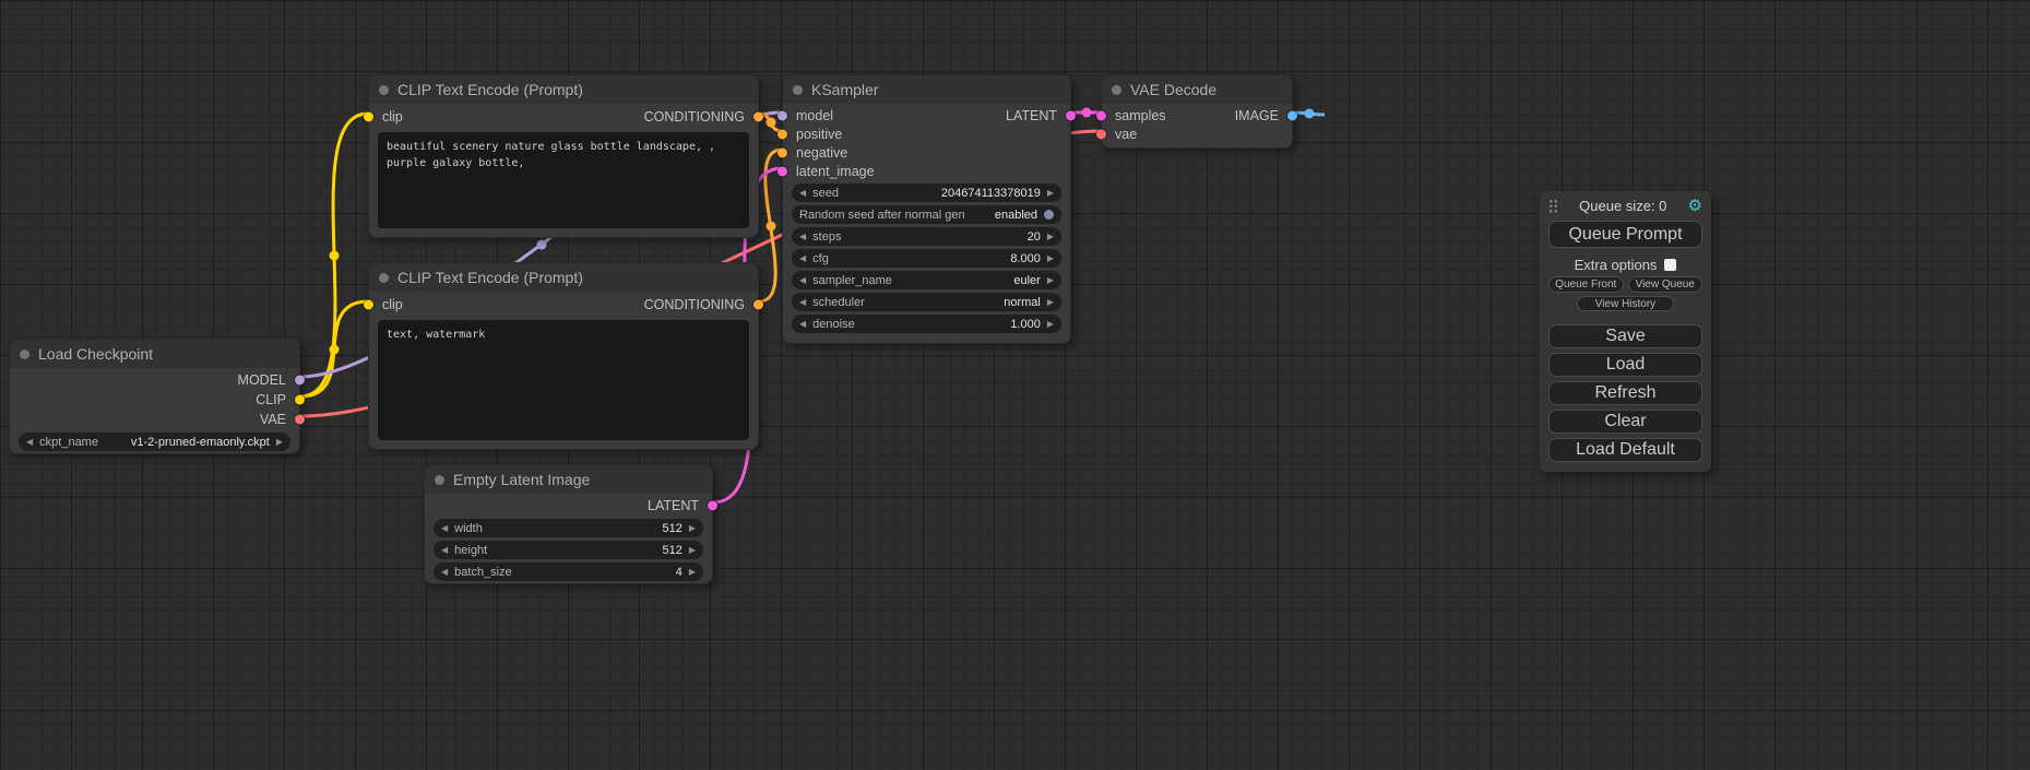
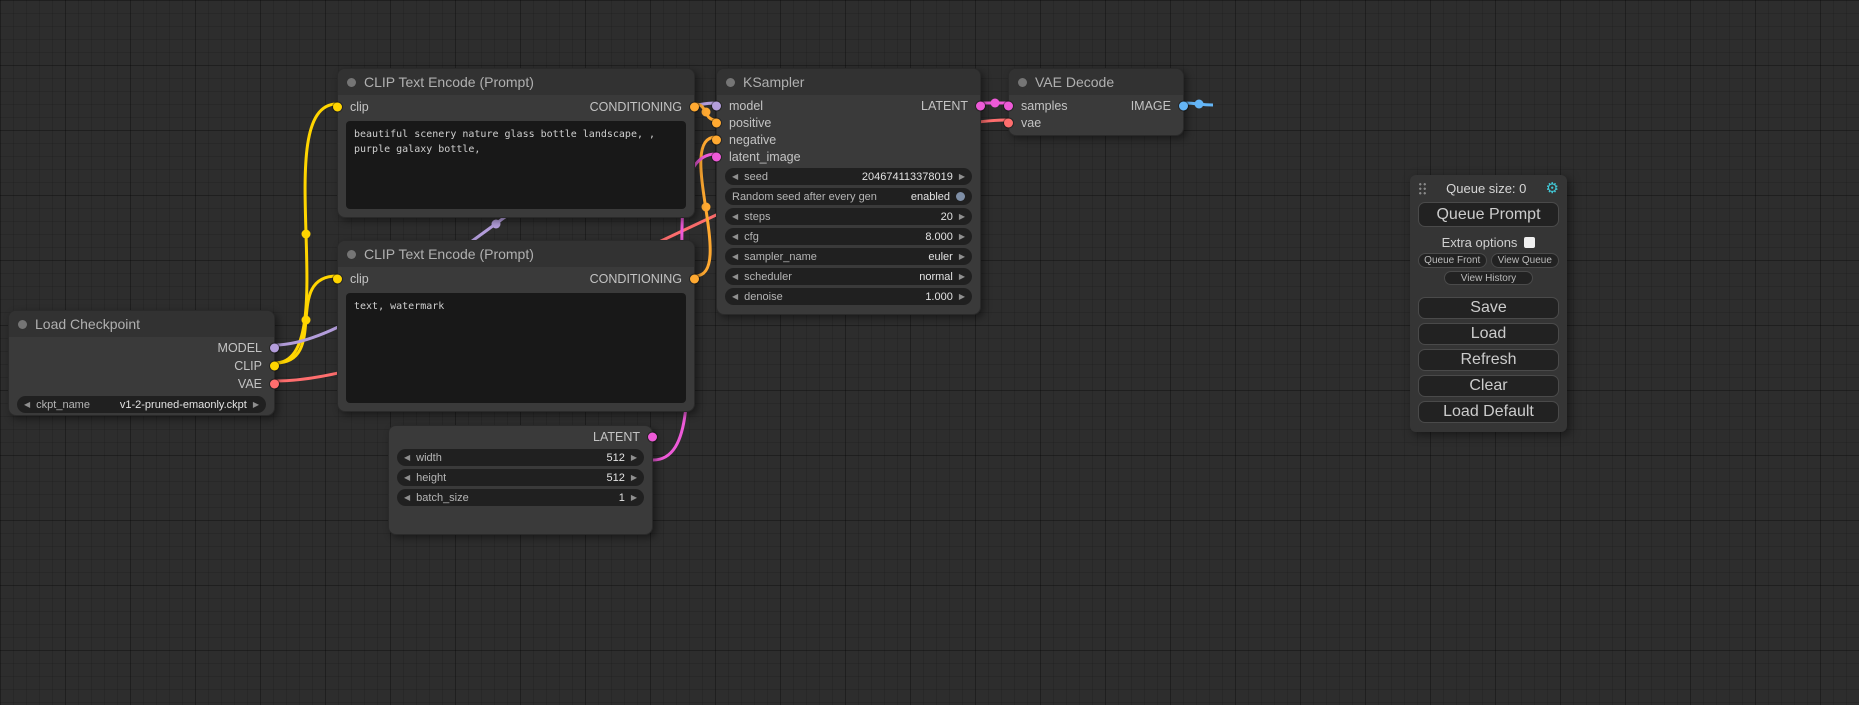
  Load Checkpoint
  MODEL
  CLIP
  VAE
  ◀
  ckpt_name
  v1-2-pruned-emaonly.ckpt
  ▶
  CLIP Text Encode (Prompt)
  clip
  CONDITIONING
  beautiful scenery nature glass bottle landscape, , purple galaxy bottle,
  CLIP Text Encode (Prompt)
  clip
  CONDITIONING
  text, watermark
- Empty Latent Image
  LATENT
  ◀
  width
  512
  ▶
  ◀
  height
  512
  ▶
  ◀
  batch_size
- 4
+ 1
  ▶
  KSampler
  model
  LATENT
  positive
  negative
  latent_image
  ◀
  seed
  204674113378019
  ▶
- Random seed after normal gen
+ Random seed after every gen
  enabled
  ◀
  steps
  20
  ▶
  ◀
  cfg
  8.000
  ▶
  ◀
  sampler_name
  euler
  ▶
  ◀
  scheduler
  normal
  ▶
  ◀
  denoise
  1.000
  ▶
  VAE Decode
  samples
  IMAGE
  vae
  Queue size: 0
  ⚙
  Queue Prompt
  Extra options
  Queue Front
  View Queue
  View History
  Save
  Load
  Refresh
  Clear
  Load Default
